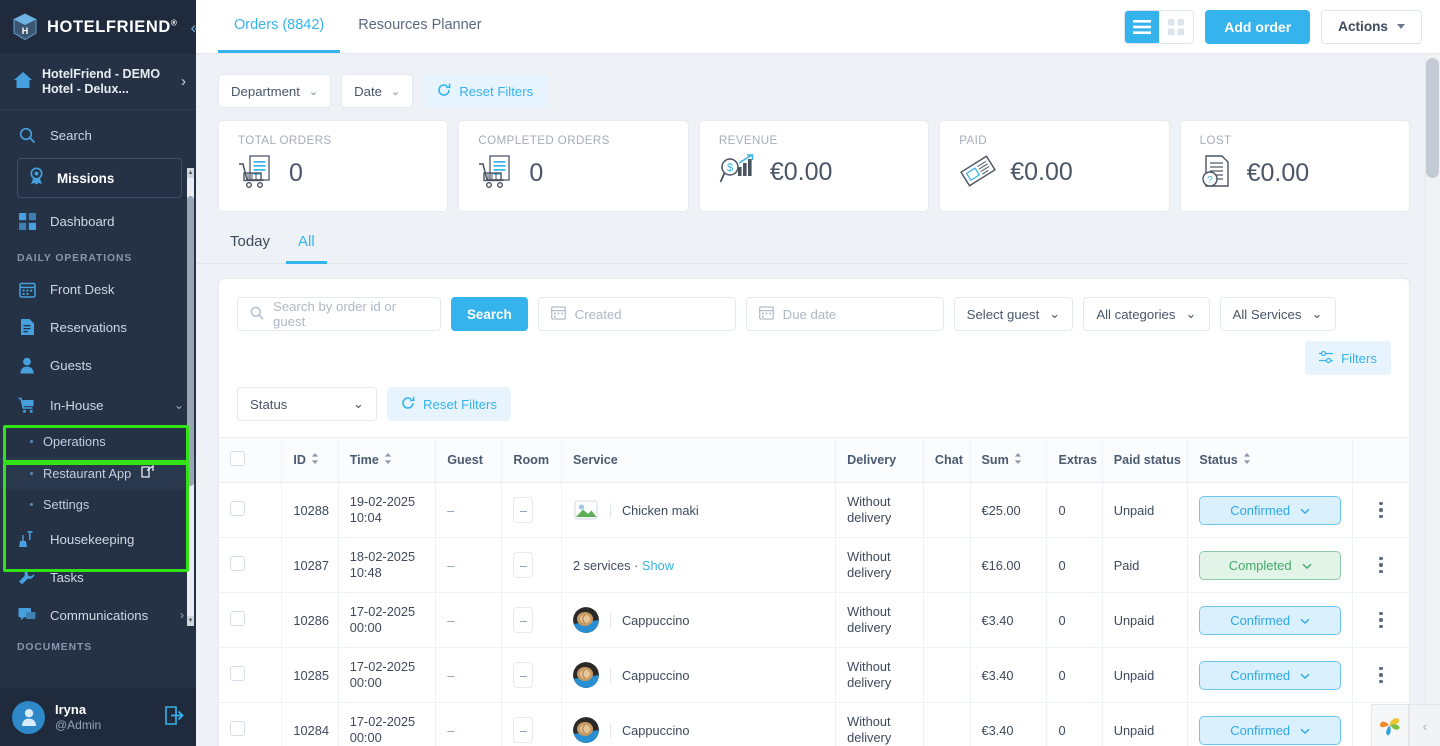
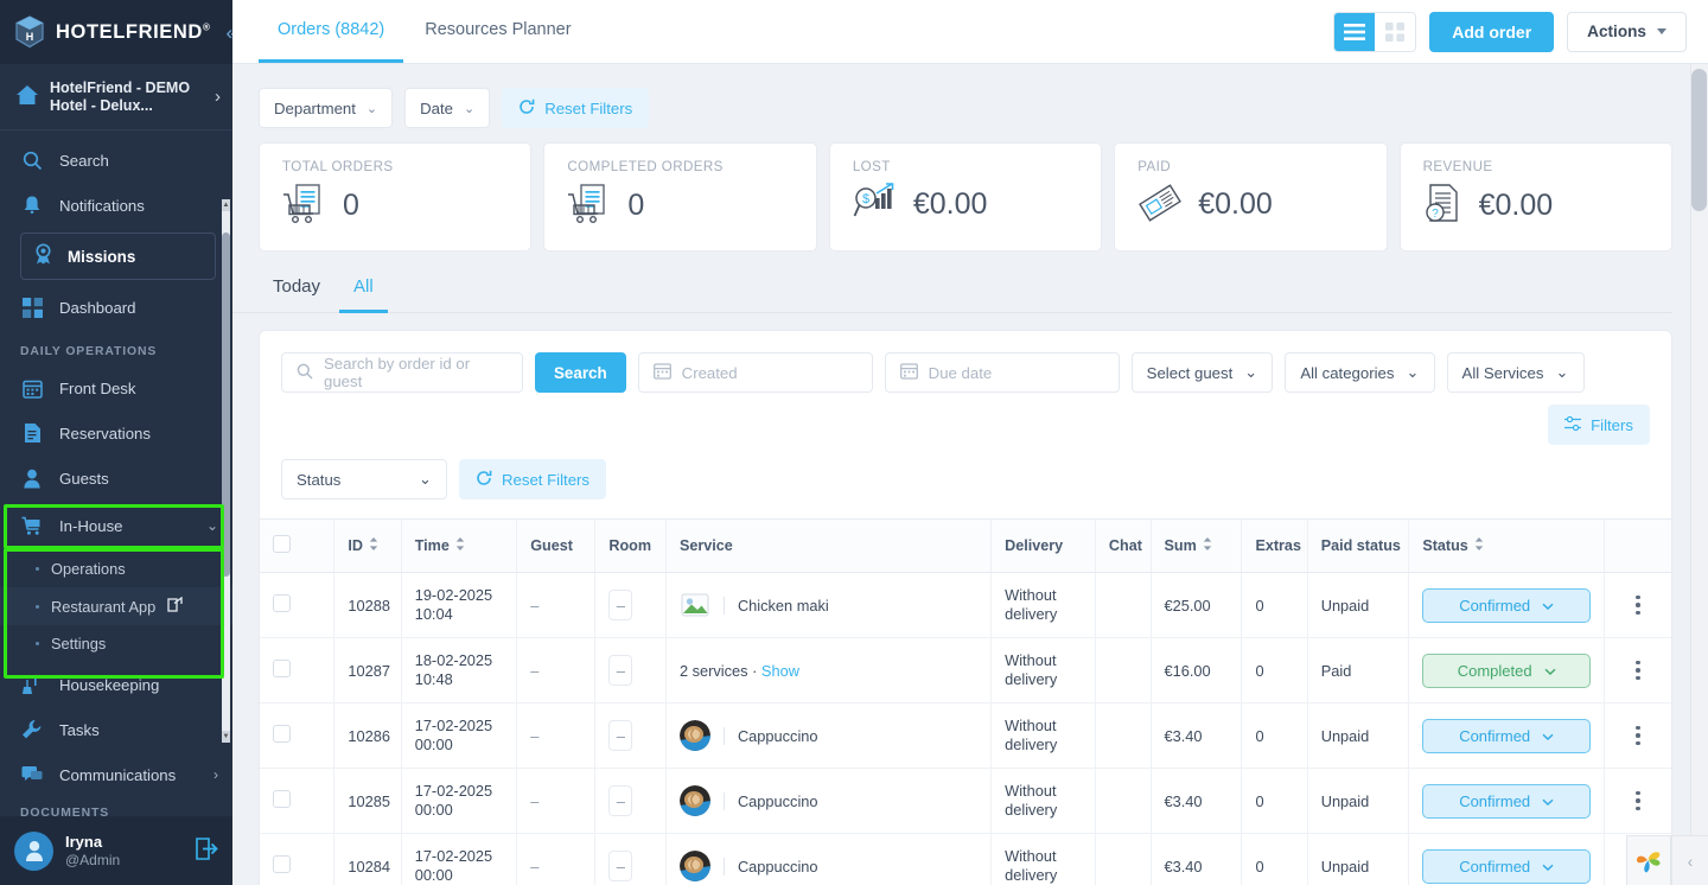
  H
  HOTELFRIEND®
  HotelFriend - DEMO Hotel - Delux...
  ›
  Search
+ Notifications
  Missions
  Dashboard
  DAILY OPERATIONS
  Front Desk
  Reservations
  Guests
  In-House
  ⌄
  Operations
  Restaurant App
  Settings
  Housekeeping
  Tasks
  Communications
  ›
  DOCUMENTS
  Iryna
  @Admin
  Orders (8842)
  Resources Planner
  Add order
  Actions
  Department
  ⌄
  Date
  ⌄
  Reset Filters
  TOTAL ORDERS
  0
  COMPLETED ORDERS
  0
- REVENUE
+ LOST
  $
  €0.00
  PAID
  €0.00
- LOST
+ REVENUE
  ?
  €0.00
  Today
  All
  Search by order id or guest
  Search
  Created
  Due date
  Select guest
  ⌄
  All categories
  ⌄
  All Services
  ⌄
  Filters
  Status
  ⌄
  Reset Filters
  	ID	Time	Guest	Room	Service	Delivery	Chat	Sum	Extras	Paid status	Status
  	10288	19-02-202510:04	–	–	Chicken maki	Withoutdelivery		€25.00	0	Unpaid	Confirmed
  	10287	18-02-202510:48	–	–	2 services · Show	Withoutdelivery		€16.00	0	Paid	Completed
  	10286	17-02-202500:00	–	–	Cappuccino	Withoutdelivery		€3.40	0	Unpaid	Confirmed
  	10285	17-02-202500:00	–	–	Cappuccino	Withoutdelivery		€3.40	0	Unpaid	Confirmed
  	10284	17-02-202500:00	–	–	Cappuccino	Withoutdelivery		€3.40	0	Unpaid	Confirmed
  ‹
